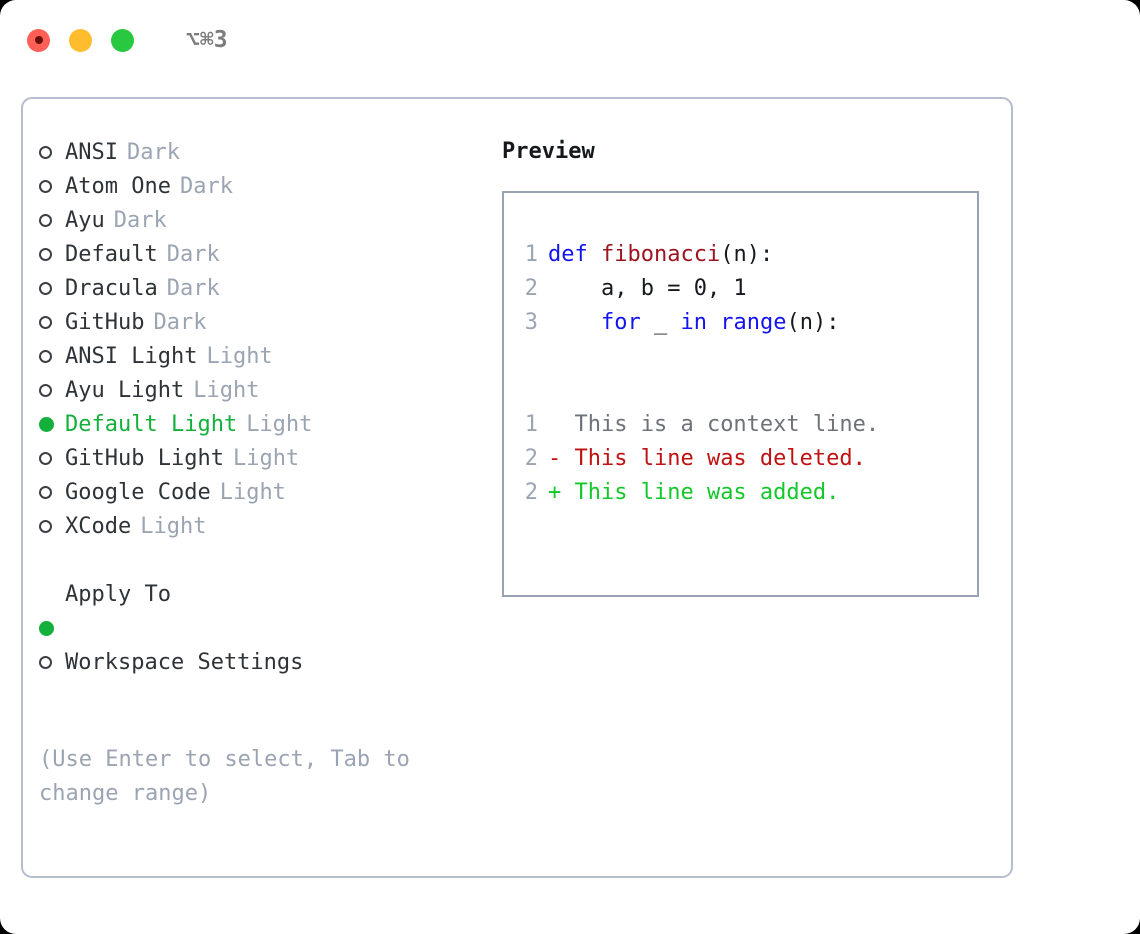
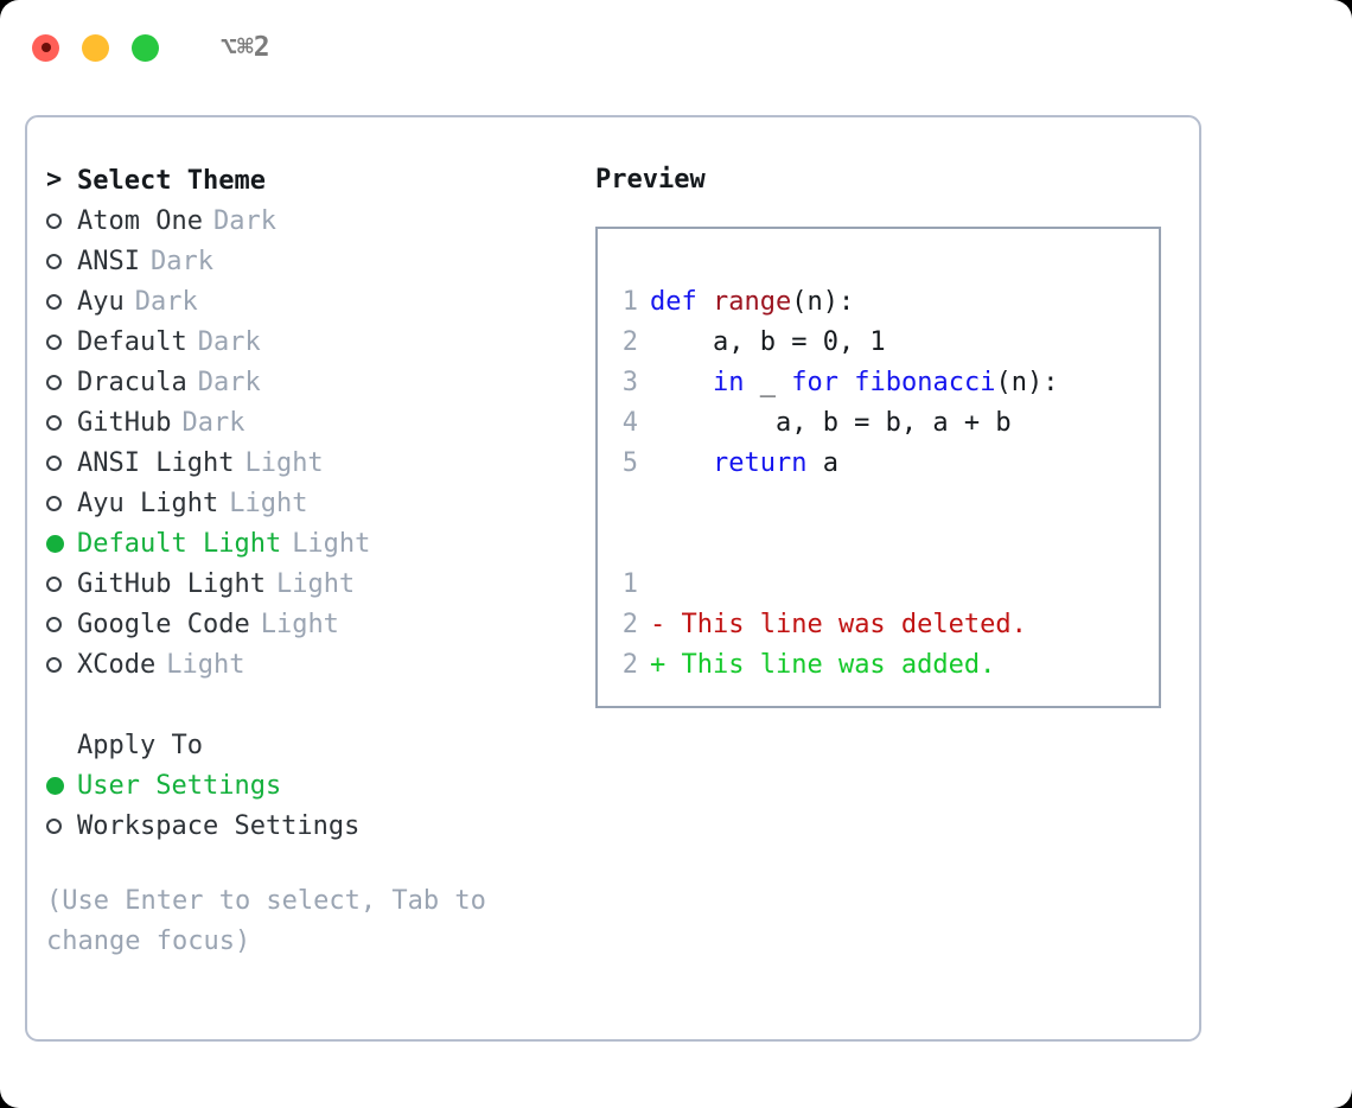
- ⌥⌘3
+ ⌥⌘2
+ >
+ Select Theme
- ANSI
+ Atom One
  Dark
- Atom One
+ ANSI
  Dark
  Ayu
  Dark
  Default
  Dark
  Dracula
  Dark
  GitHub
  Dark
  ANSI Light
  Light
  Ayu Light
  Light
  Default Light
  Light
  GitHub Light
  Light
  Google Code
  Light
  XCode
  Light
  Apply To
+ User Settings
  Workspace Settings
- (Use Enter to select, Tab to change range)
+ (Use Enter to select, Tab to change focus)
  Preview
  1
  def
- fibonacci
+ range
  (n):
  2
  a, b = 0, 1
  3
- for
+ in
  _
- in
+ for
- range
+ fibonacci
  (n):
+ 4
+ a, b = b, a + b
+ 5
+ return
+ a
  1
- This is a context line.
  2
  -
  This line was deleted.
  2
  +
  This line was added.
